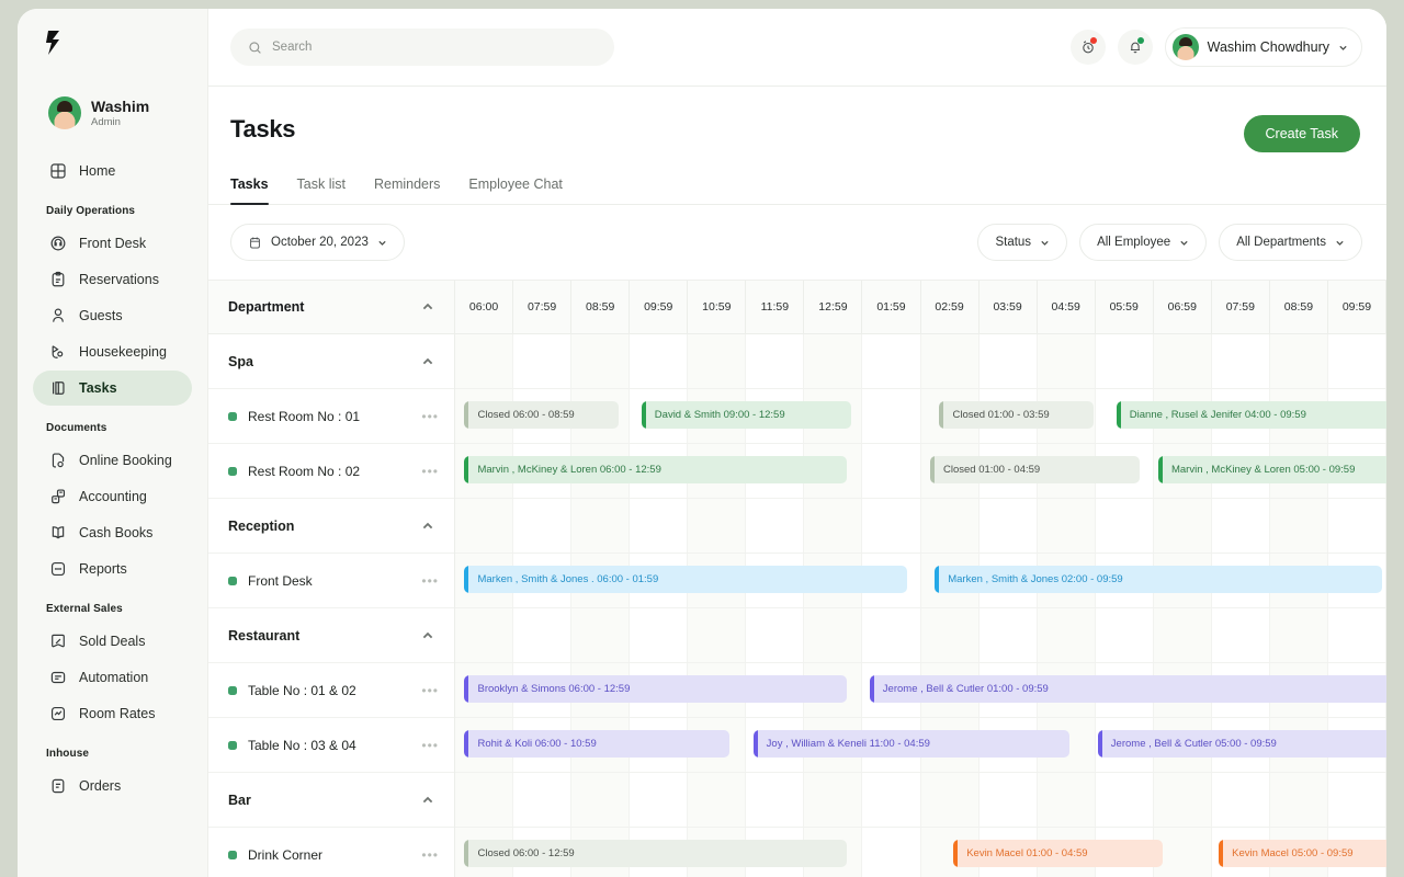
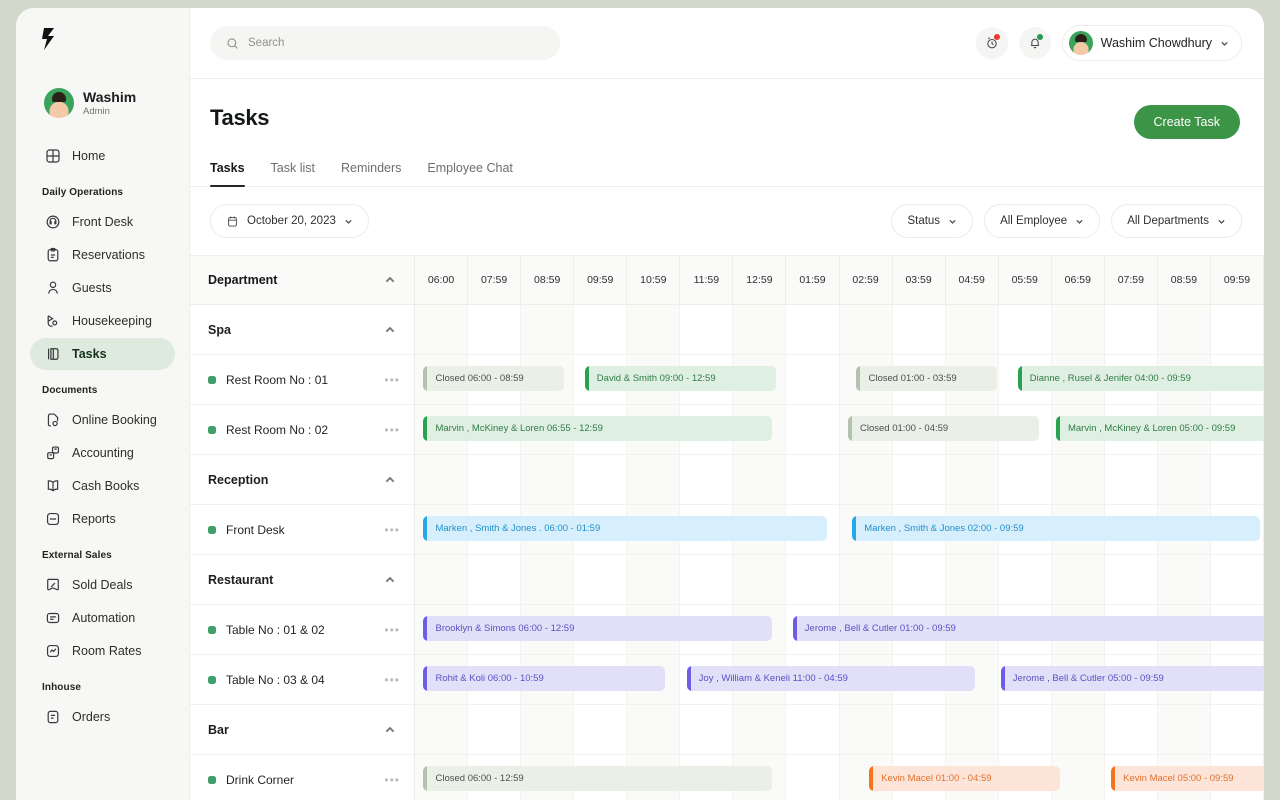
  Washim
  Admin
  Home
  Daily Operations
  Front Desk
  Reservations
  Guests
  Housekeeping
  Tasks
  Documents
  Online Booking
  Accounting
  Cash Books
  Reports
  External Sales
  Sold Deals
  Automation
  Room Rates
  Inhouse
  Orders
  Search
  Washim Chowdhury
  Tasks
  Create Task
  Tasks
  Task list
  Reminders
  Employee Chat
  October 20, 2023
  Status
  All Employee
  All Departments
  Department
  Spa
  Rest Room No : 01
  •••
  Rest Room No : 02
  •••
  Reception
  Front Desk
  •••
  Restaurant
  Table No : 01 & 02
  •••
  Table No : 03 & 04
  •••
  Bar
  Drink Corner
  •••
  06:00
  07:59
  08:59
  09:59
  10:59
  11:59
  12:59
  01:59
  02:59
  03:59
  04:59
  05:59
  06:59
  07:59
  08:59
  09:59
  Closed 06:00 - 08:59
  David & Smith 09:00 - 12:59
  Closed 01:00 - 03:59
  Dianne , Rusel & Jenifer 04:00 - 09:59
- Marvin , McKiney & Loren 06:00 - 12:59
+ Marvin , McKiney & Loren 06:55 - 12:59
  Closed 01:00 - 04:59
  Marvin , McKiney & Loren 05:00 - 09:59
  Marken , Smith & Jones . 06:00 - 01:59
  Marken , Smith & Jones 02:00 - 09:59
  Brooklyn & Simons 06:00 - 12:59
  Jerome , Bell & Cutler 01:00 - 09:59
  Rohit & Koli 06:00 - 10:59
  Joy , William & Keneli 11:00 - 04:59
  Jerome , Bell & Cutler 05:00 - 09:59
  Closed 06:00 - 12:59
  Kevin Macel 01:00 - 04:59
  Kevin Macel 05:00 - 09:59
